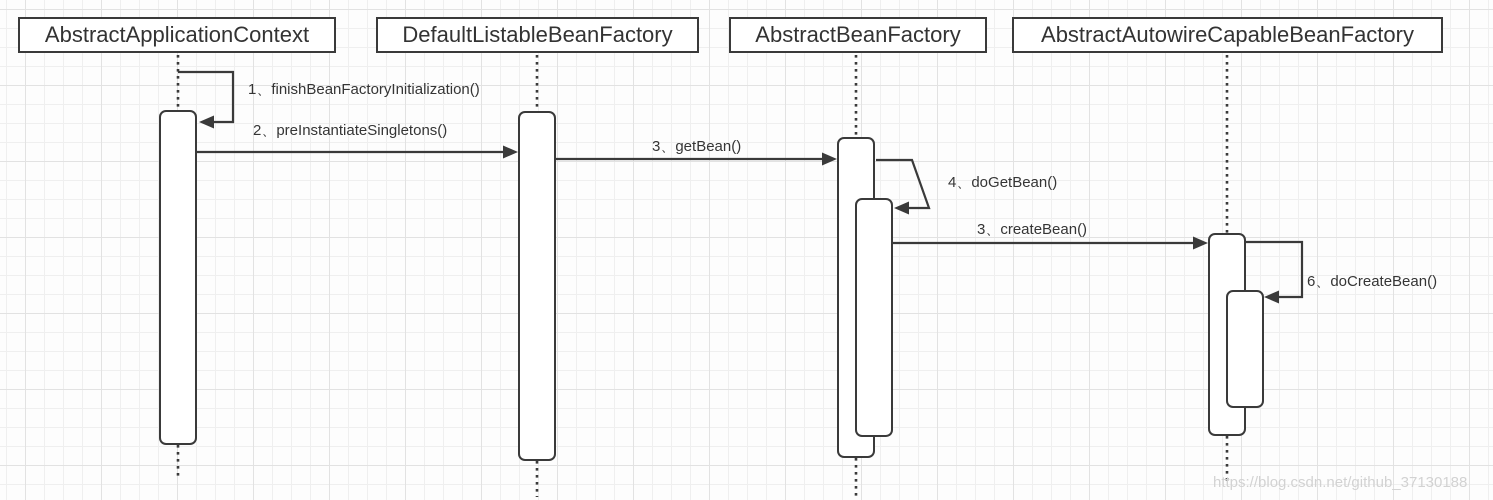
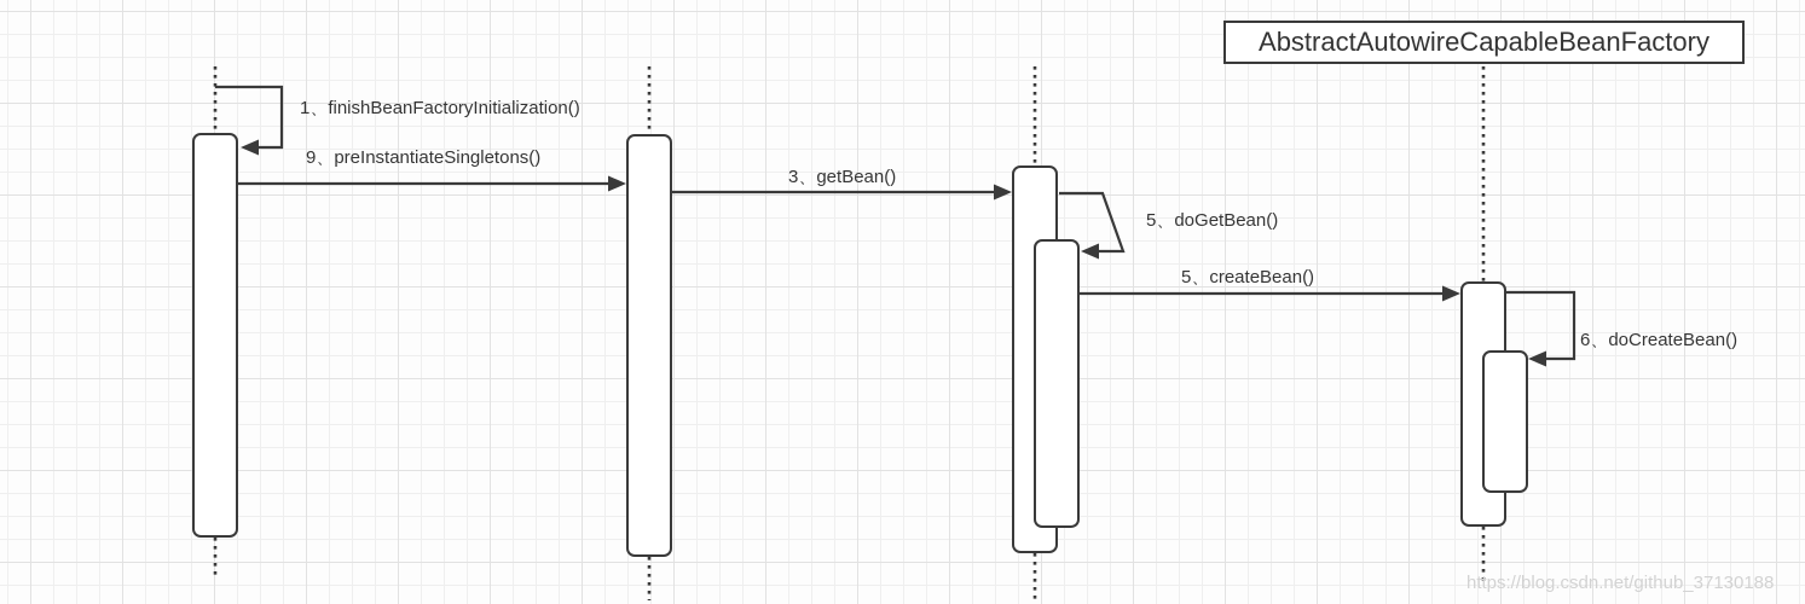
- AbstractApplicationContext
- DefaultListableBeanFactory
- AbstractBeanFactory
  AbstractAutowireCapableBeanFactory
  1、finishBeanFactoryInitialization()
- 2、preInstantiateSingletons()
+ 9、preInstantiateSingletons()
  3、getBean()
- 4、doGetBean()
+ 5、doGetBean()
- 3、createBean()
+ 5、createBean()
  6、doCreateBean()
  https://blog.csdn.net/github_37130188
